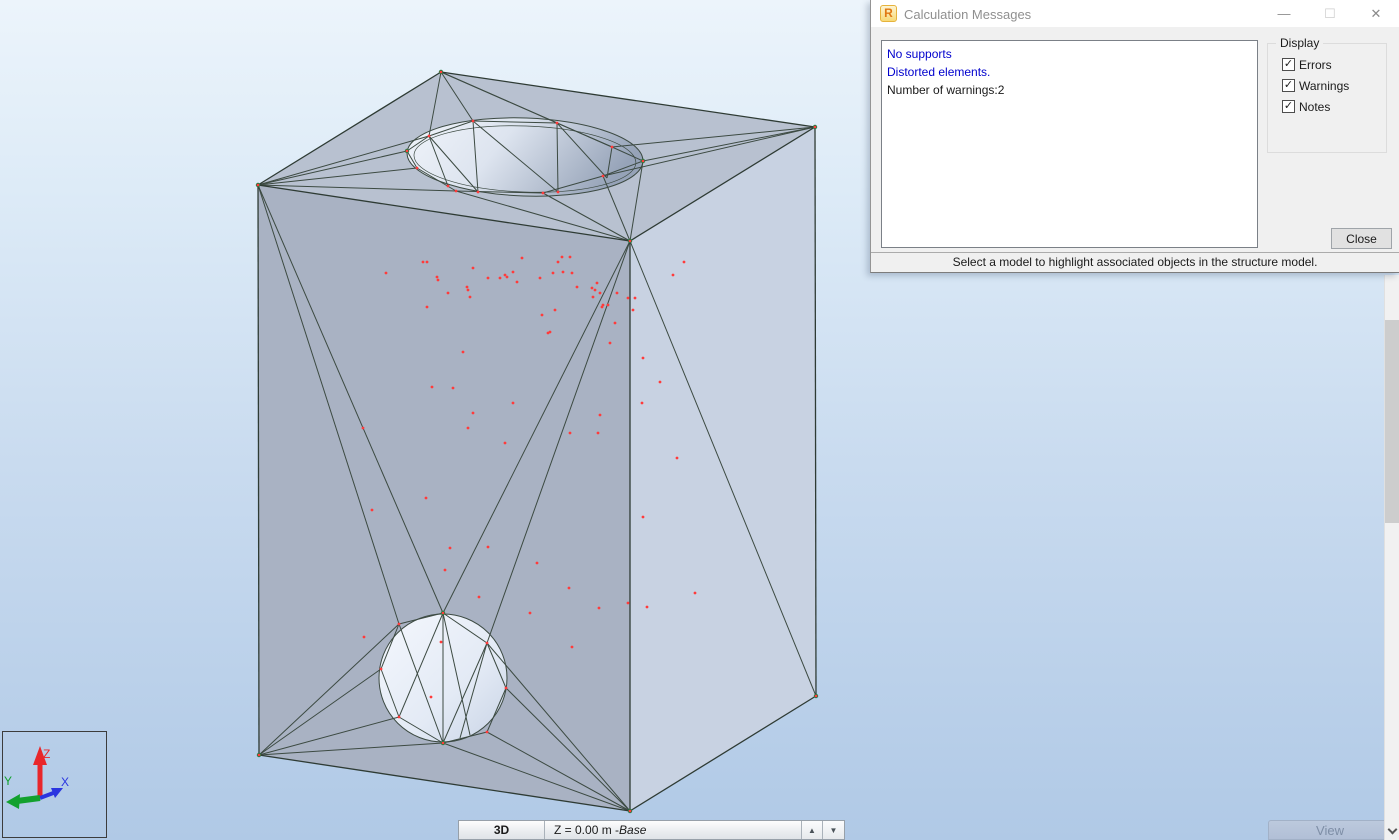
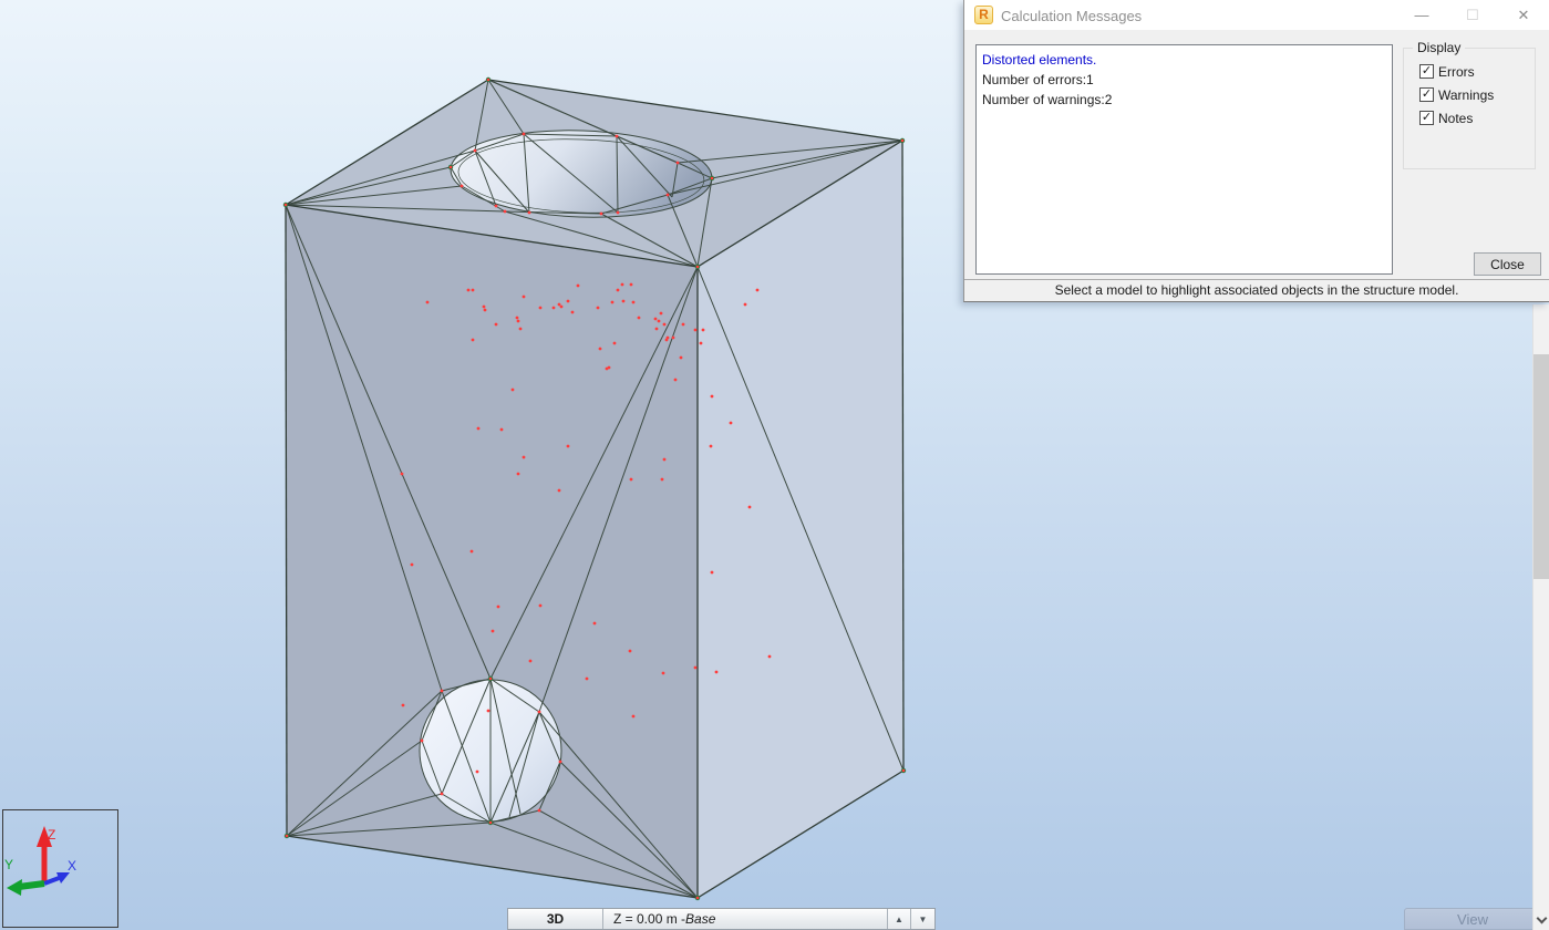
  Z
  X
  Y
  3D
  Z = 0.00 m -
  Base
  ▲
  ▼
  View
  R
  Calculation Messages
  —
  ☐
  ✕
- No supports
  Distorted elements.
+ Number of errors:1
  Number of warnings:2
  Display
  ✓
  Errors
  ✓
  Warnings
  ✓
  Notes
  Close
  Select a model to highlight associated objects in the structure model.
